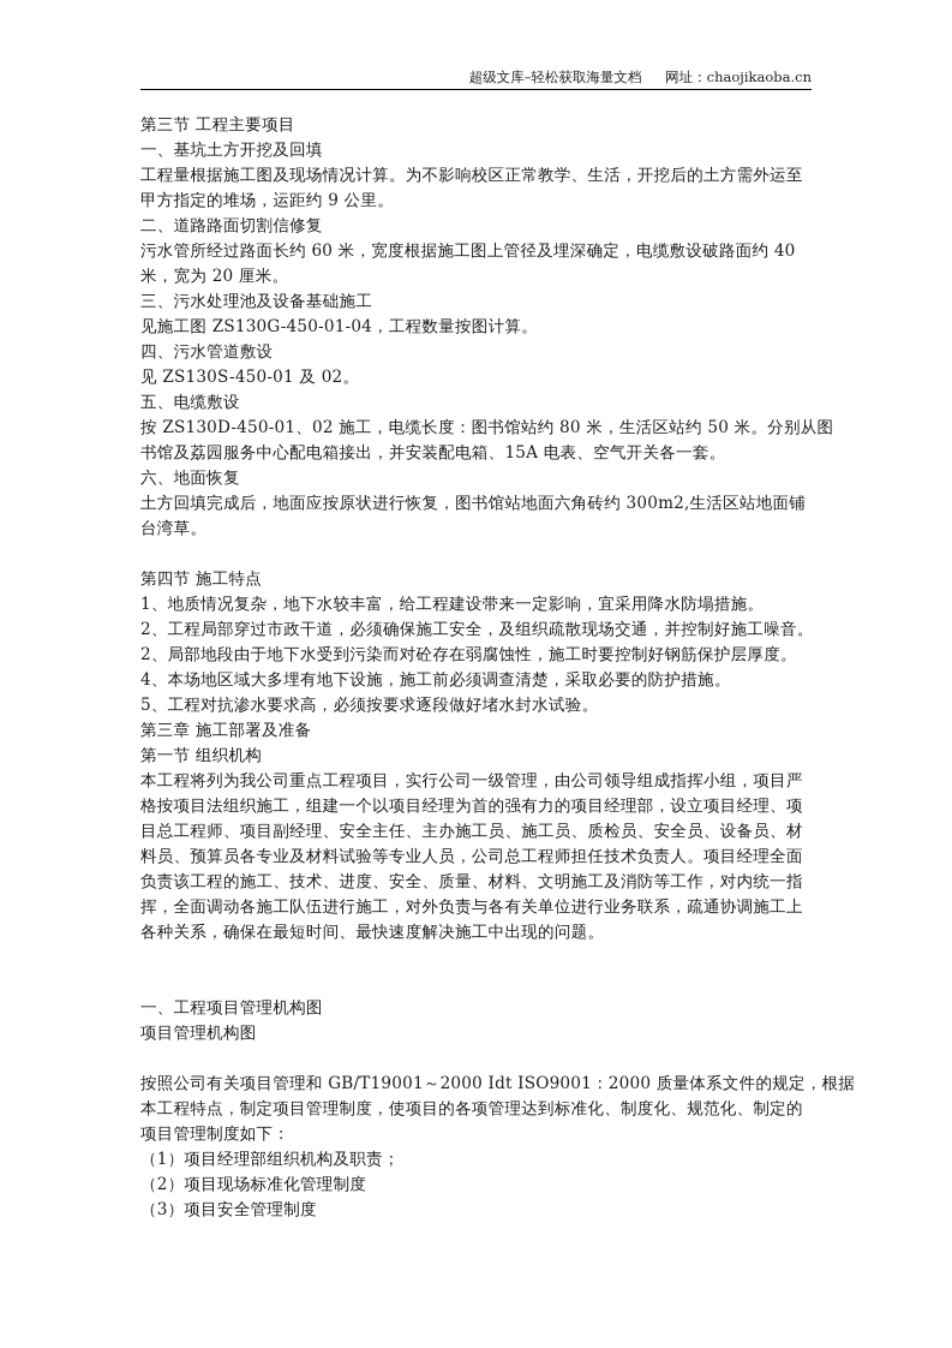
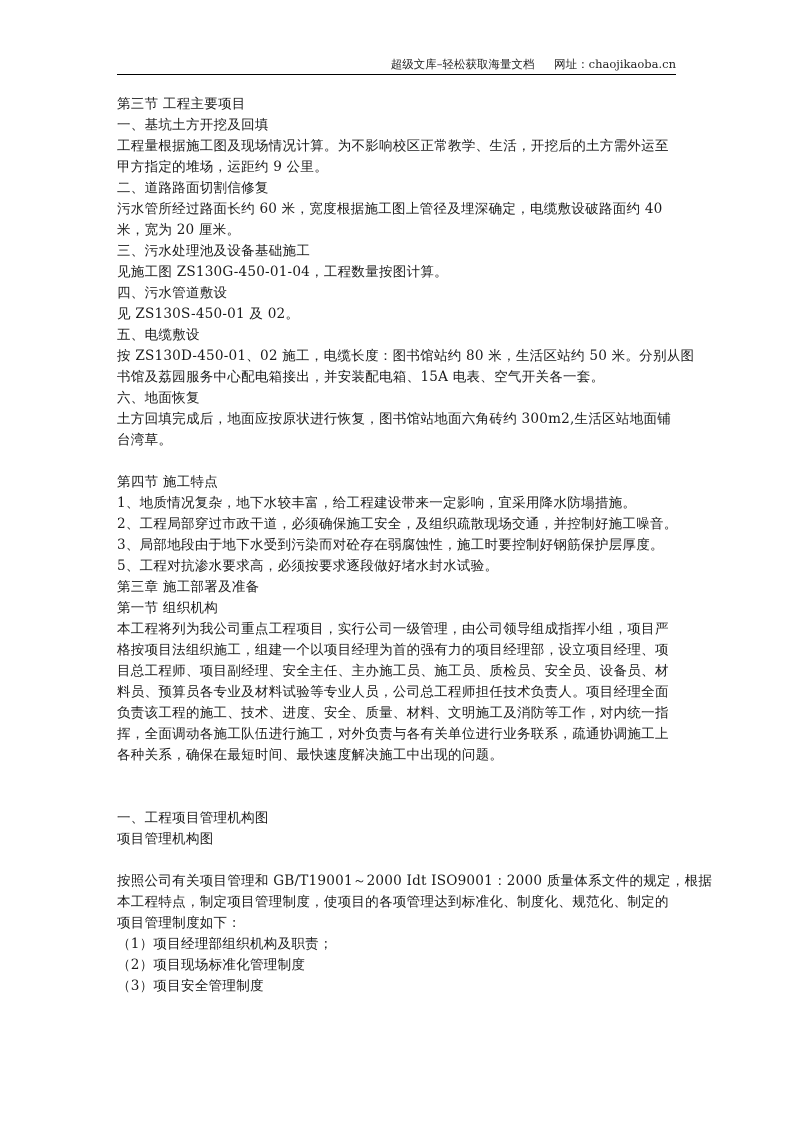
  超级文库–轻松获取海量文档 网址：chaojikaoba.cn
  第三节 工程主要项目
  一、基坑土方开挖及回填
  工程量根据施工图及现场情况计算。为不影响校区正常教学、生活，开挖后的土方需外运至
  甲方指定的堆场，运距约 9 公里。
  二、道路路面切割信修复
  污水管所经过路面长约 60 米，宽度根据施工图上管径及埋深确定，电缆敷设破路面约 40
  米，宽为 20 厘米。
  三、污水处理池及设备基础施工
  见施工图 ZS130G-450-01-04，工程数量按图计算。
  四、污水管道敷设
  见 ZS130S-450-01 及 02。
  五、电缆敷设
  按 ZS130D-450-01、02 施工，电缆长度：图书馆站约 80 米，生活区站约 50 米。分别从图
  书馆及荔园服务中心配电箱接出，并安装配电箱、15A 电表、空气开关各一套。
  六、地面恢复
  土方回填完成后，地面应按原状进行恢复，图书馆站地面六角砖约 300m2,生活区站地面铺
  台湾草。
  第四节 施工特点
  1、地质情况复杂，地下水较丰富，给工程建设带来一定影响，宜采用降水防塌措施。
  2、工程局部穿过市政干道，必须确保施工安全，及组织疏散现场交通，并控制好施工噪音。
- 2、局部地段由于地下水受到污染而对砼存在弱腐蚀性，施工时要控制好钢筋保护层厚度。
+ 3、局部地段由于地下水受到污染而对砼存在弱腐蚀性，施工时要控制好钢筋保护层厚度。
- 4、本场地区域大多埋有地下设施，施工前必须调查清楚，采取必要的防护措施。
  5、工程对抗渗水要求高，必须按要求逐段做好堵水封水试验。
  第三章 施工部署及准备
  第一节 组织机构
  本工程将列为我公司重点工程项目，实行公司一级管理，由公司领导组成指挥小组，项目严
  格按项目法组织施工，组建一个以项目经理为首的强有力的项目经理部，设立项目经理、项
  目总工程师、项目副经理、安全主任、主办施工员、施工员、质检员、安全员、设备员、材
  料员、预算员各专业及材料试验等专业人员，公司总工程师担任技术负责人。项目经理全面
  负责该工程的施工、技术、进度、安全、质量、材料、文明施工及消防等工作，对内统一指
  挥，全面调动各施工队伍进行施工，对外负责与各有关单位进行业务联系，疏通协调施工上
  各种关系，确保在最短时间、最快速度解决施工中出现的问题。
  一、工程项目管理机构图
  项目管理机构图
  按照公司有关项目管理和 GB/T19001～2000 Idt ISO9001：2000 质量体系文件的规定，根据
  本工程特点，制定项目管理制度，使项目的各项管理达到标准化、制度化、规范化、制定的
  项目管理制度如下：
  （1）项目经理部组织机构及职责；
  （2）项目现场标准化管理制度
  （3）项目安全管理制度
